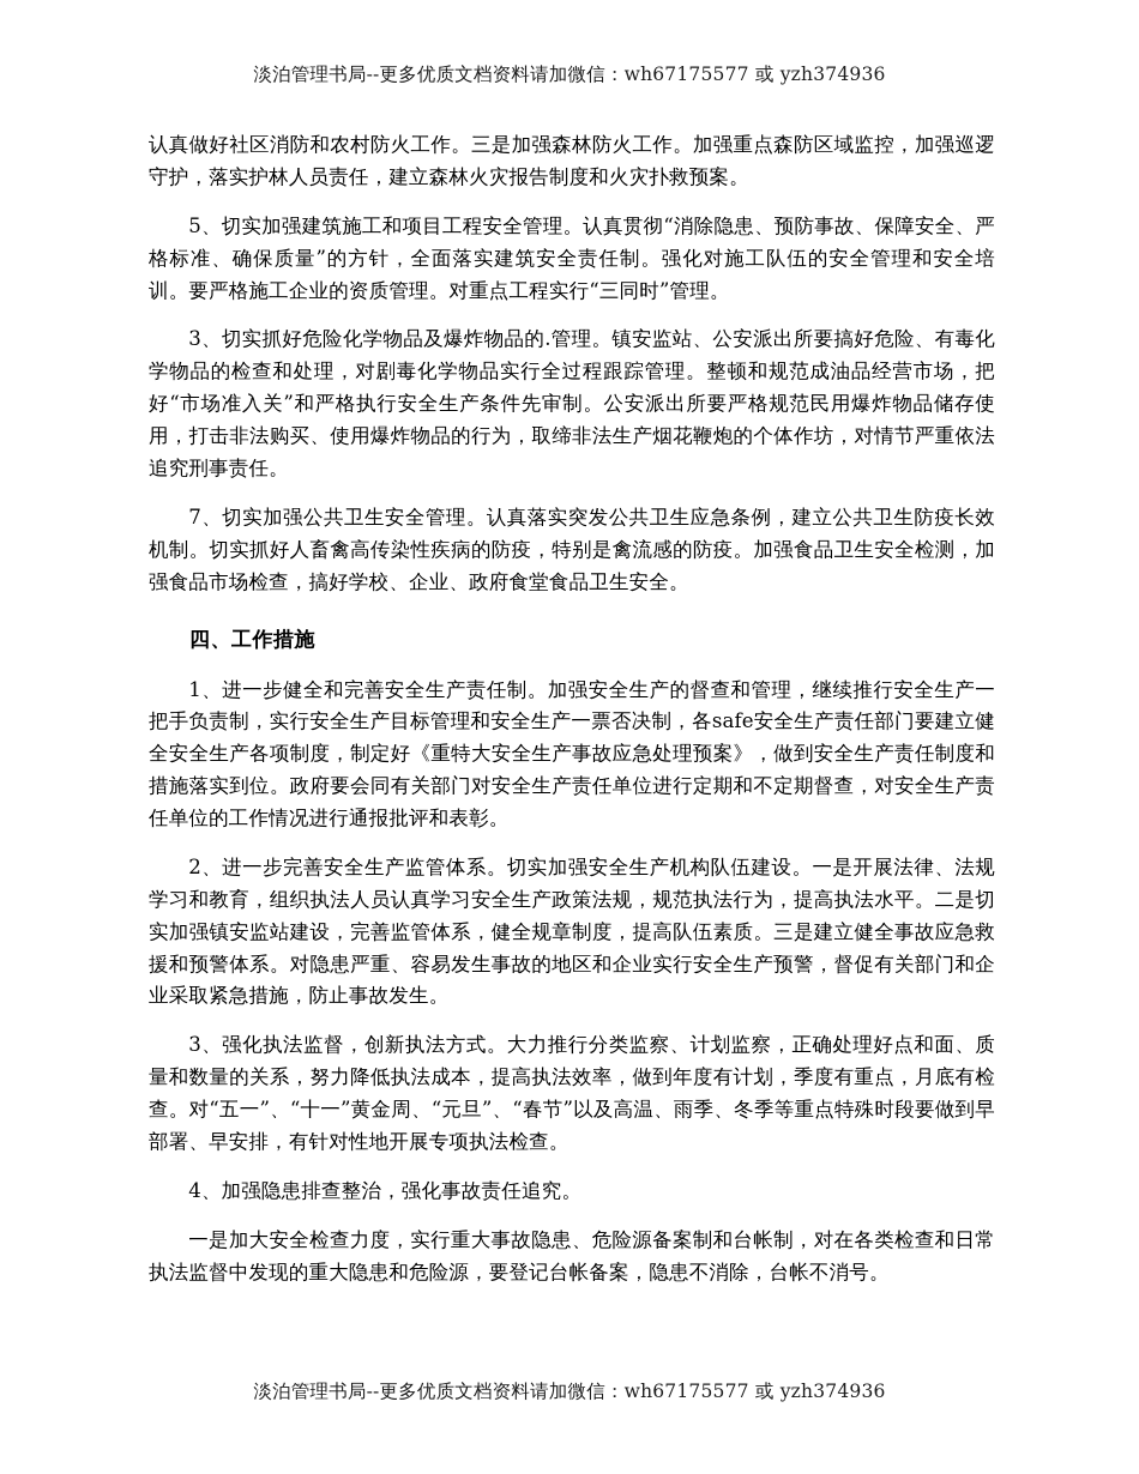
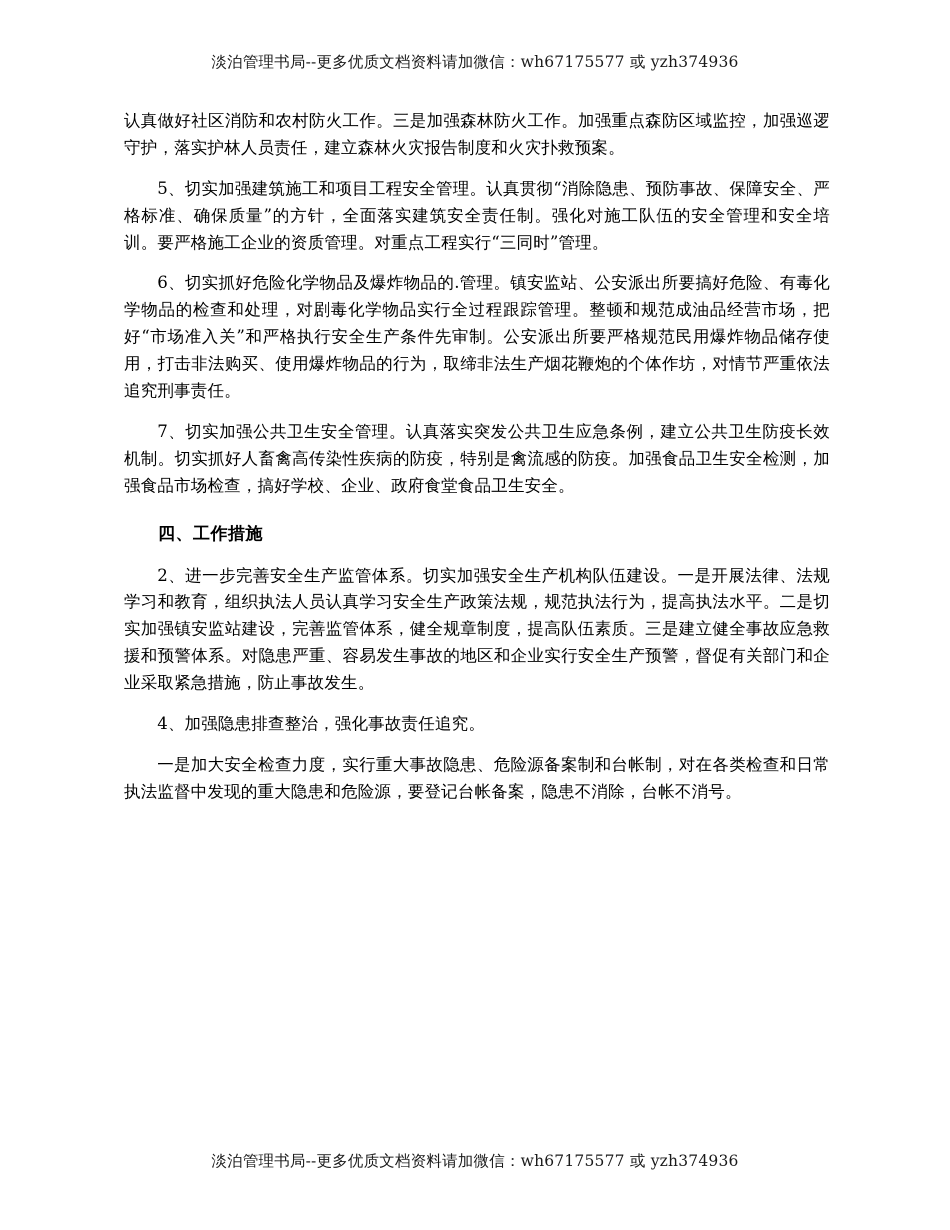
  淡泊管理书局--更多优质文档资料请加微信：wh67175577 或 yzh374936
  认真做好社区消防和农村防火工作。三是加强森林防火工作。加强重点森防区域监控，加强巡逻守护，落实护林人员责任，建立森林火灾报告制度和火灾扑救预案。
  5、切实加强建筑施工和项目工程安全管理。认真贯彻“消除隐患、预防事故、保障安全、严格标准、确保质量”的方针，全面落实建筑安全责任制。强化对施工队伍的安全管理和安全培训。要严格施工企业的资质管理。对重点工程实行“三同时”管理。
- 3、切实抓好危险化学物品及爆炸物品的.管理。镇安监站、公安派出所要搞好危险、有毒化学物品的检查和处理，对剧毒化学物品实行全过程跟踪管理。整顿和规范成油品经营市场，把好“市场准入关”和严格执行安全生产条件先审制。公安派出所要严格规范民用爆炸物品储存使用，打击非法购买、使用爆炸物品的行为，取缔非法生产烟花鞭炮的个体作坊，对情节严重依法追究刑事责任。
+ 6、切实抓好危险化学物品及爆炸物品的.管理。镇安监站、公安派出所要搞好危险、有毒化学物品的检查和处理，对剧毒化学物品实行全过程跟踪管理。整顿和规范成油品经营市场，把好“市场准入关”和严格执行安全生产条件先审制。公安派出所要严格规范民用爆炸物品储存使用，打击非法购买、使用爆炸物品的行为，取缔非法生产烟花鞭炮的个体作坊，对情节严重依法追究刑事责任。
  7、切实加强公共卫生安全管理。认真落实突发公共卫生应急条例，建立公共卫生防疫长效机制。切实抓好人畜禽高传染性疾病的防疫，特别是禽流感的防疫。加强食品卫生安全检测，加强食品市场检查，搞好学校、企业、政府食堂食品卫生安全。
  四、工作措施
- 1、进一步健全和完善安全生产责任制。加强安全生产的督查和管理，继续推行安全生产一把手负责制，实行安全生产目标管理和安全生产一票否决制，各safe安全生产责任部门要建立健全安全生产各项制度，制定好《重特大安全生产事故应急处理预案》，做到安全生产责任制度和措施落实到位。政府要会同有关部门对安全生产责任单位进行定期和不定期督查，对安全生产责任单位的工作情况进行通报批评和表彰。
  2、进一步完善安全生产监管体系。切实加强安全生产机构队伍建设。一是开展法律、法规学习和教育，组织执法人员认真学习安全生产政策法规，规范执法行为，提高执法水平。二是切实加强镇安监站建设，完善监管体系，健全规章制度，提高队伍素质。三是建立健全事故应急救援和预警体系。对隐患严重、容易发生事故的地区和企业实行安全生产预警，督促有关部门和企业采取紧急措施，防止事故发生。
- 3、强化执法监督，创新执法方式。大力推行分类监察、计划监察，正确处理好点和面、质量和数量的关系，努力降低执法成本，提高执法效率，做到年度有计划，季度有重点，月底有检查。对“五一”、“十一”黄金周、“元旦”、“春节”以及高温、雨季、冬季等重点特殊时段要做到早部署、早安排，有针对性地开展专项执法检查。
  4、加强隐患排查整治，强化事故责任追究。
  一是加大安全检查力度，实行重大事故隐患、危险源备案制和台帐制，对在各类检查和日常执法监督中发现的重大隐患和危险源，要登记台帐备案，隐患不消除，台帐不消号。
  淡泊管理书局--更多优质文档资料请加微信：wh67175577 或 yzh374936
